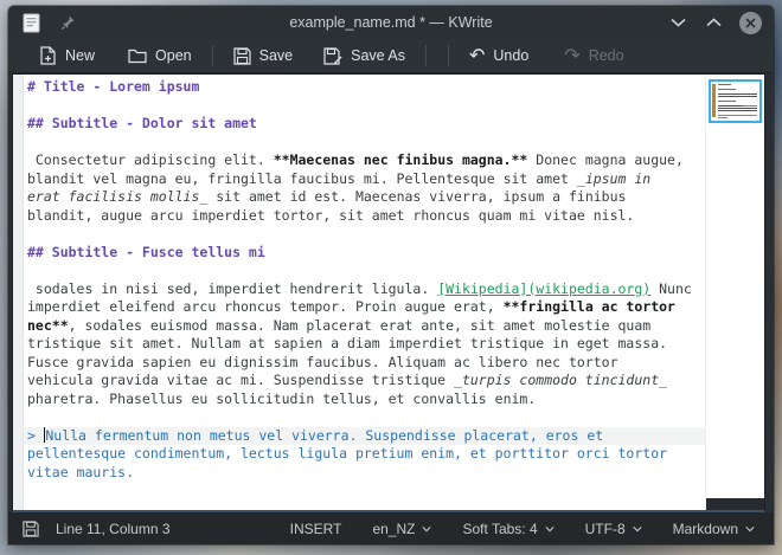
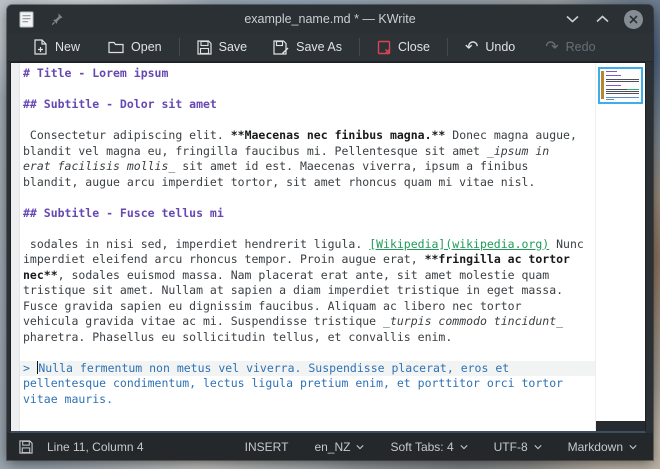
  example_name.md * — KWrite
  New
  Open
  Save
  Save As
+ Close
  ↶
  Undo
  ↷
  Redo
  # Title - Lorem ipsum
  ## Subtitle - Dolor sit amet
  Consectetur adipiscing elit. **Maecenas nec finibus magna.** Donec magna augue,
  blandit vel magna eu, fringilla faucibus mi. Pellentesque sit amet _ipsum in
  erat facilisis mollis_ sit amet id est. Maecenas viverra, ipsum a finibus
  blandit, augue arcu imperdiet tortor, sit amet rhoncus quam mi vitae nisl.
  ## Subtitle - Fusce tellus mi
  sodales in nisi sed, imperdiet hendrerit ligula. [Wikipedia](wikipedia.org) Nunc
  imperdiet eleifend arcu rhoncus tempor. Proin augue erat, **fringilla ac tortor
  nec**, sodales euismod massa. Nam placerat erat ante, sit amet molestie quam
  tristique sit amet. Nullam at sapien a diam imperdiet tristique in eget massa.
  Fusce gravida sapien eu dignissim faucibus. Aliquam ac libero nec tortor
  vehicula gravida vitae ac mi. Suspendisse tristique _turpis commodo tincidunt_
  pharetra. Phasellus eu sollicitudin tellus, et convallis enim.
  > Nulla fermentum non metus vel viverra. Suspendisse placerat, eros et
  pellentesque condimentum, lectus ligula pretium enim, et porttitor orci tortor
  vitae mauris.
- Line 11, Column 3
+ Line 11, Column 4
  INSERT
  en_NZ
  Soft Tabs: 4
  UTF-8
  Markdown
